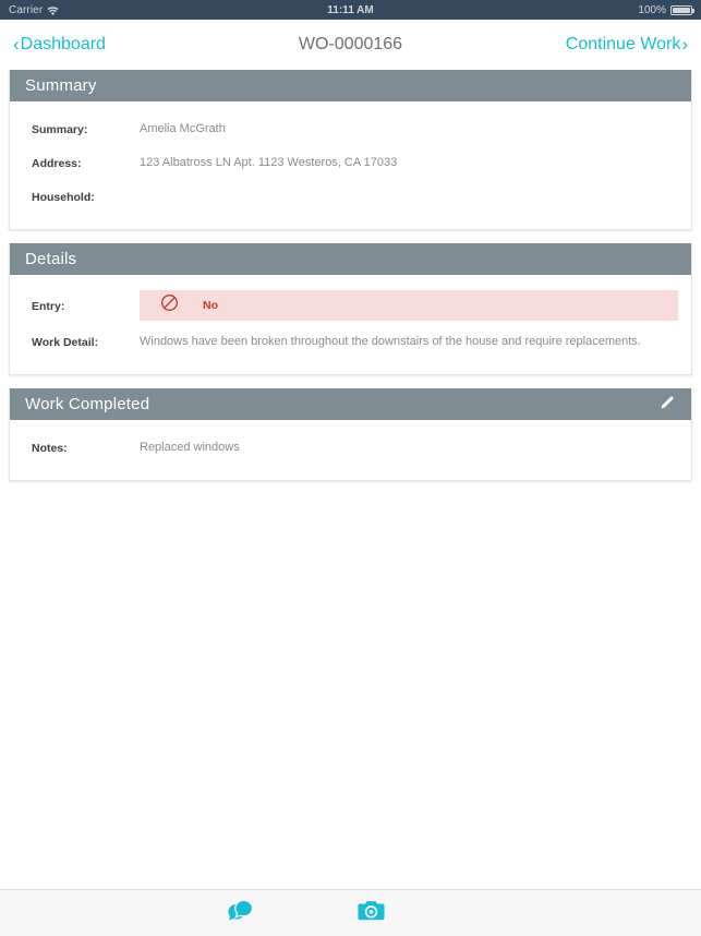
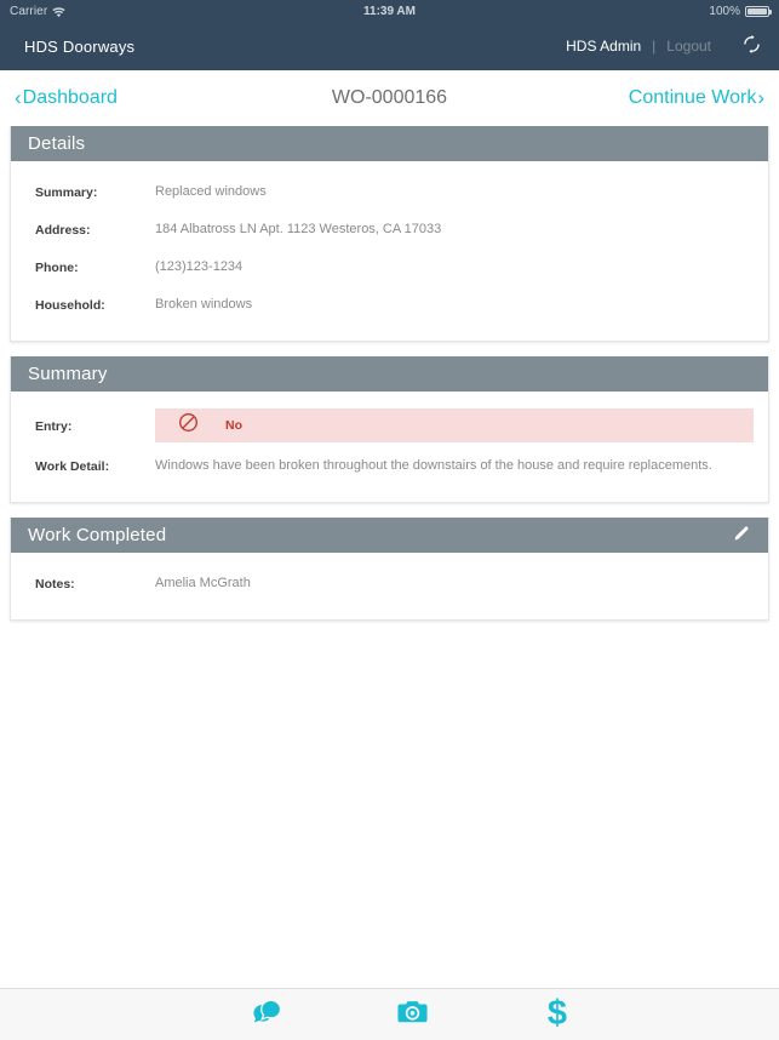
  Carrier
- 11:11 AM
+ 11:39 AM
  100%
+ HDS Doorways
+ HDS Admin
+ |
+ Logout
  ‹
  Dashboard
  WO-0000166
  Continue Work
  ›
- Summary
+ Details
  Summary:
- Amelia McGrath
+ Replaced windows
  Address:
- 123 Albatross LN Apt. 1123 Westeros, CA 17033
+ 184 Albatross LN Apt. 1123 Westeros, CA 17033
+ Phone:
+ (123)123-1234
  Household:
+ Broken windows
- Details
+ Summary
  Entry:
  No
  Work Detail:
  Windows have been broken throughout the downstairs of the house and require replacements.
  Work Completed
  Notes:
- Replaced windows
+ Amelia McGrath
+ $
